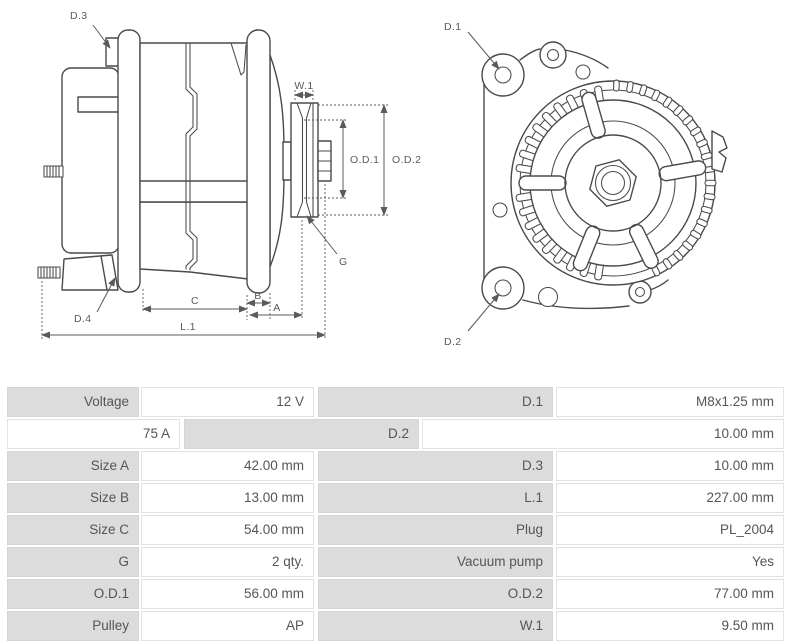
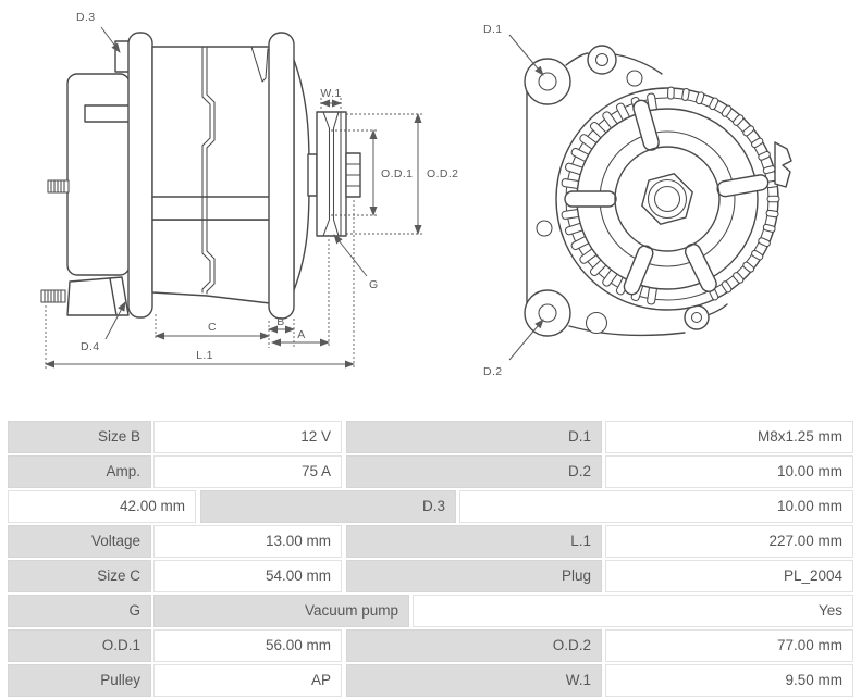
  D.3
  W.1
  O.D.1
  O.D.2
  G
  D.4
  C
  B
  A
  L.1
  D.1
  D.2
- Voltage
+ Size B
  12 V
  D.1
  M8x1.25 mm
+ Amp.
  75 A
  D.2
  10.00 mm
- Size A
  42.00 mm
  D.3
  10.00 mm
- Size B
+ Voltage
  13.00 mm
  L.1
  227.00 mm
  Size C
  54.00 mm
  Plug
  PL_2004
  G
- 2 qty.
  Vacuum pump
  Yes
  O.D.1
  56.00 mm
  O.D.2
  77.00 mm
  Pulley
  AP
  W.1
  9.50 mm
